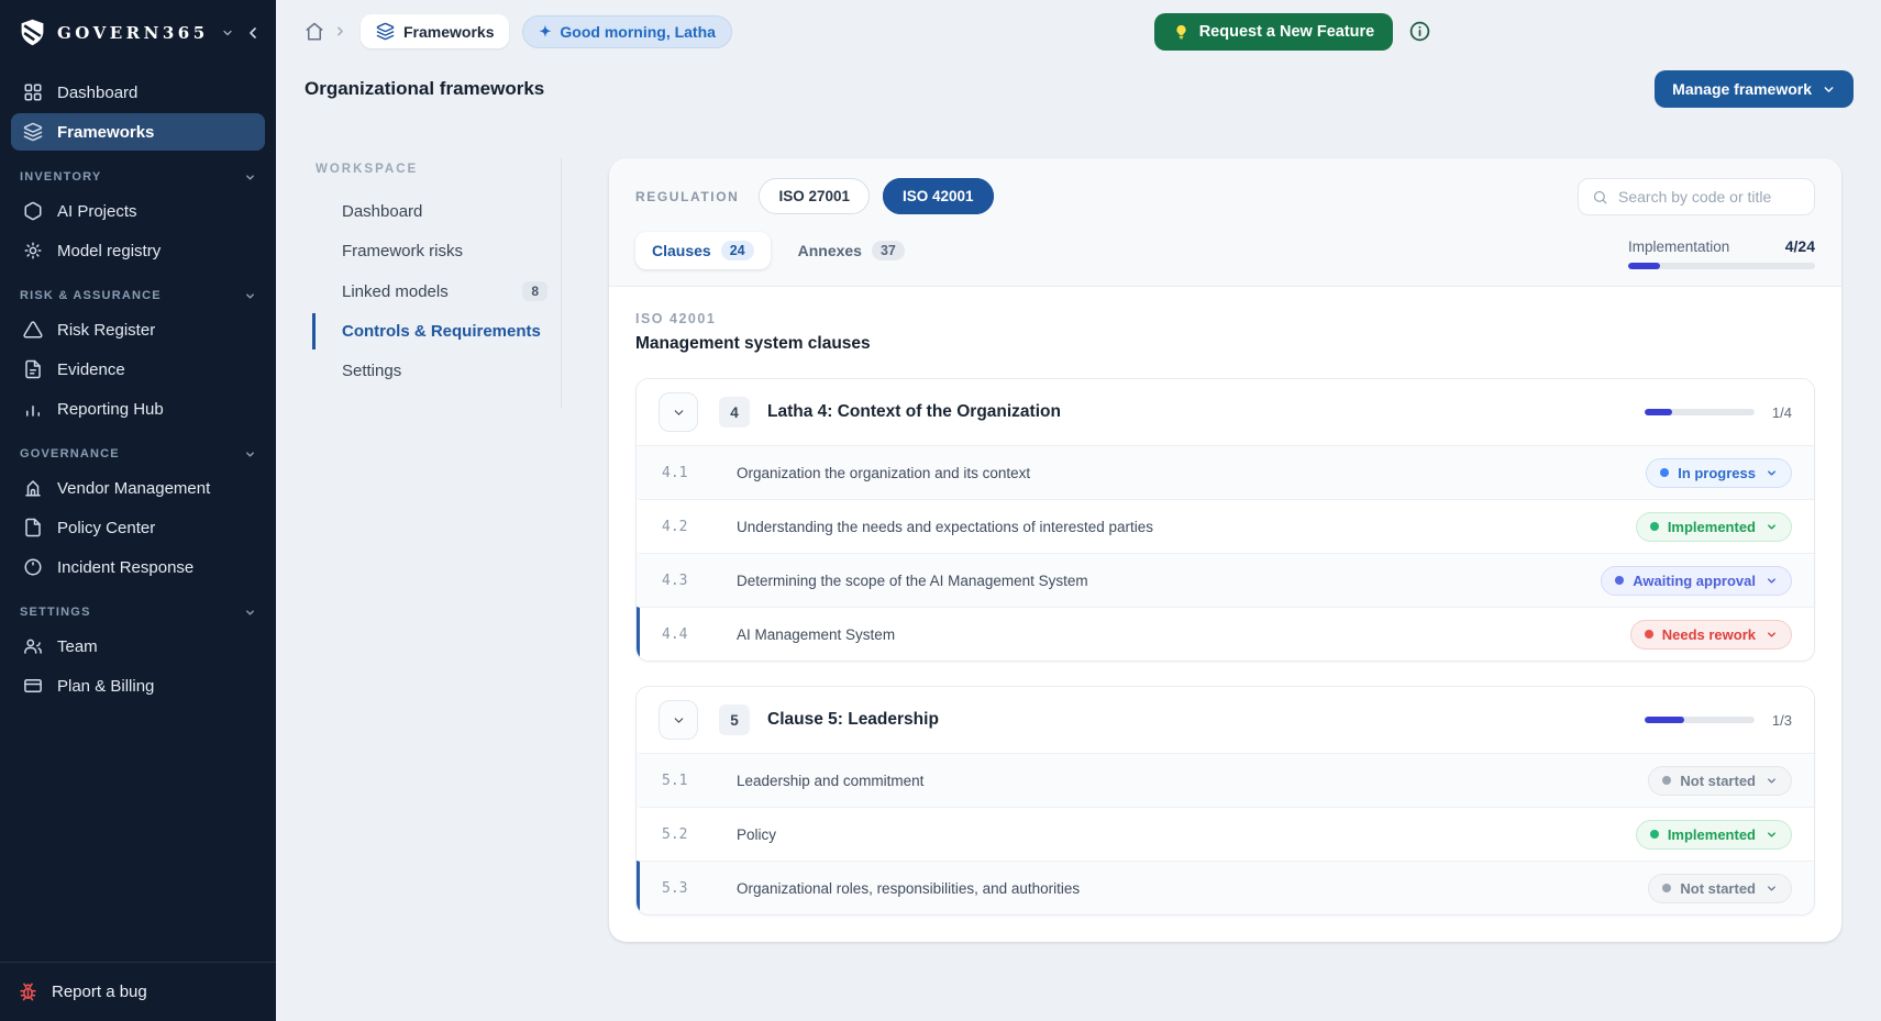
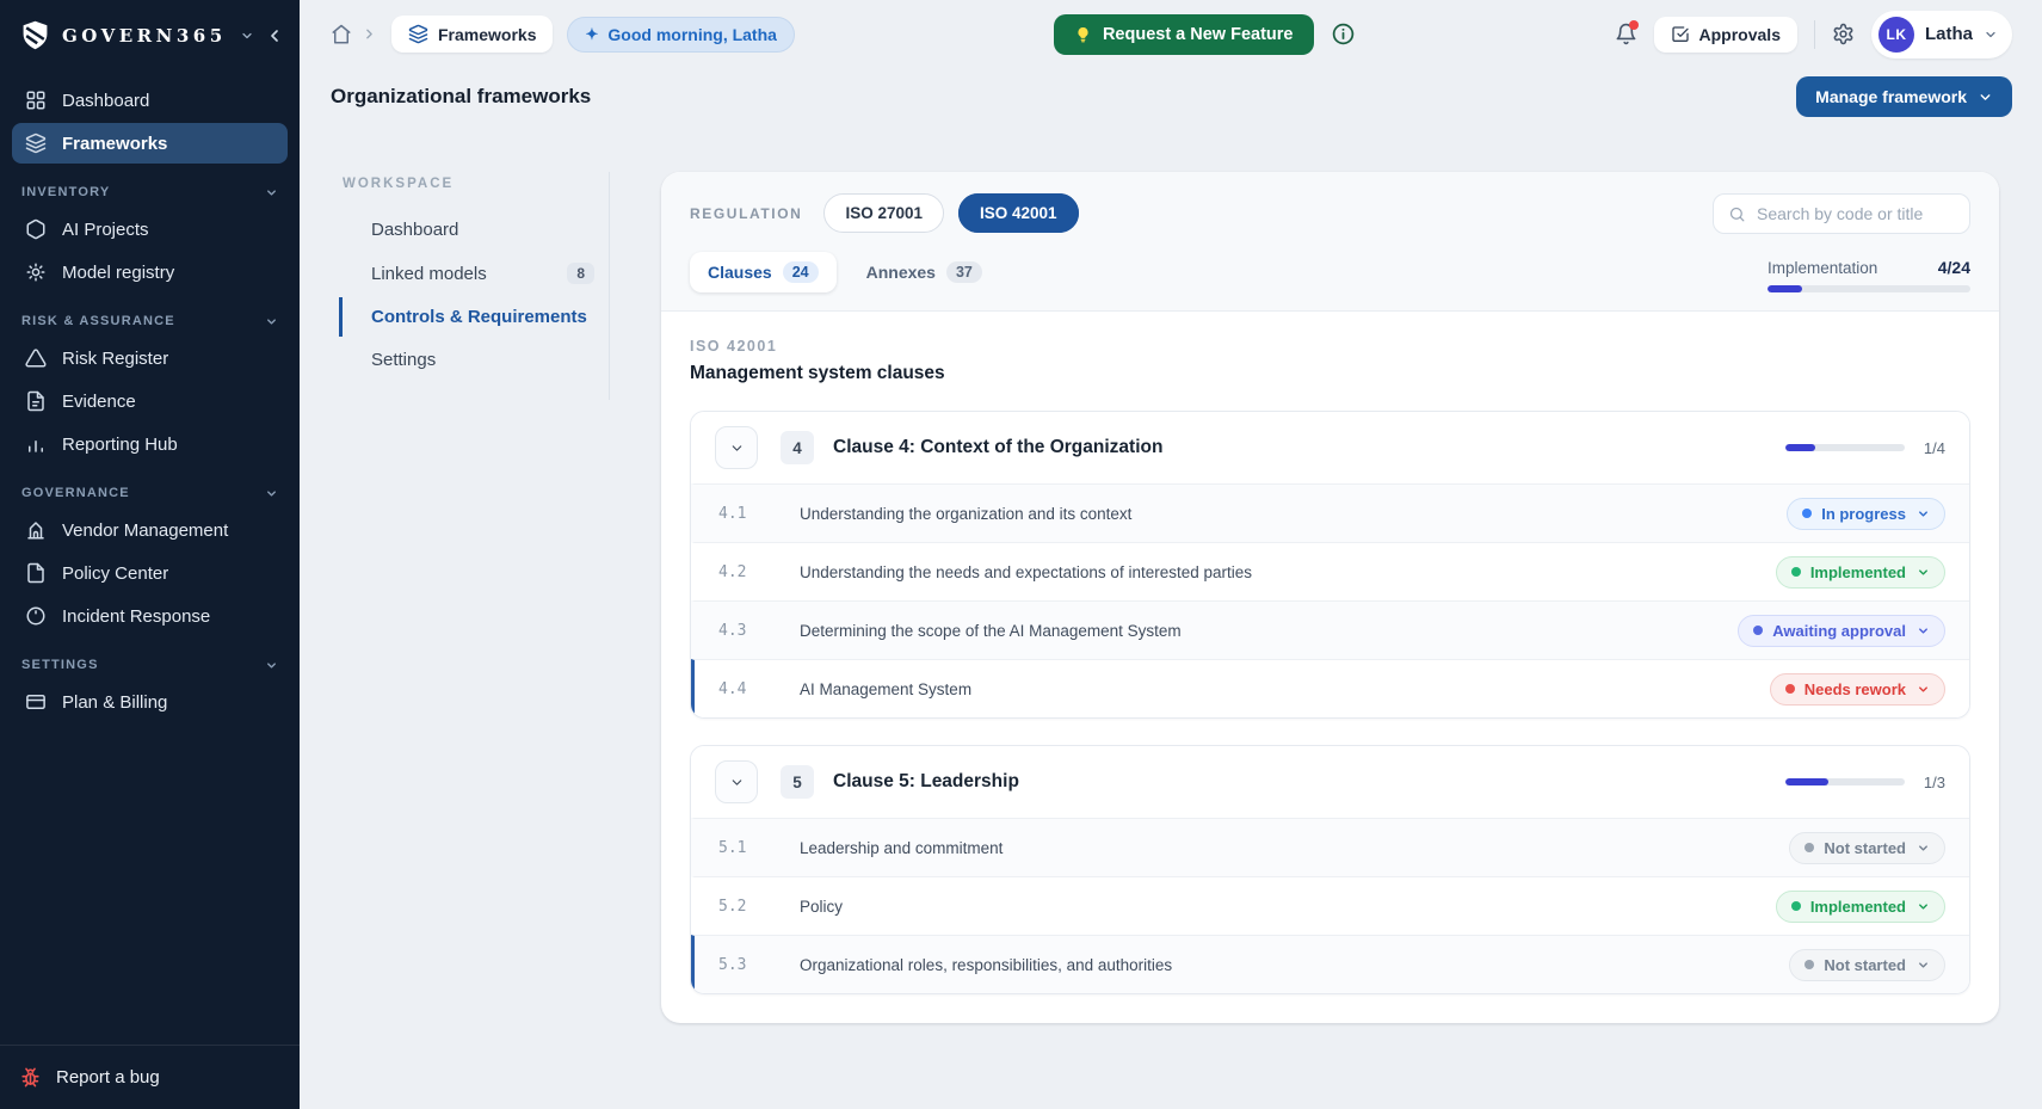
  GOVERN365
  Dashboard
  Frameworks
  INVENTORY
  AI Projects
  Model registry
  RISK & ASSURANCE
  Risk Register
  Evidence
  Reporting Hub
  GOVERNANCE
  Vendor Management
  Policy Center
  Incident Response
  SETTINGS
- Team
  Plan & Billing
  Report a bug
  Frameworks
  ✦
  Good morning, Latha
  Request a New Feature
+ Approvals
+ LK
+ Latha
  Organizational frameworks
  Manage framework
  WORKSPACE
  Dashboard
- Framework risks
  Linked models
  8
  Controls & Requirements
  Settings
  REGULATION
  ISO 27001 ISO 42001
  Search by code or title
  Clauses
  24
  Annexes
  37
  Implementation
  4/24
  ISO 42001
  Management system clauses
  4
- Latha 4: Context of the Organization
+ Clause 4: Context of the Organization
  1/4
  4.1
- Organization the organization and its context
+ Understanding the organization and its context
  In progress
  4.2
  Understanding the needs and expectations of interested parties
  Implemented
  4.3
  Determining the scope of the AI Management System
  Awaiting approval
  4.4
  AI Management System
  Needs rework
  5
  Clause 5: Leadership
  1/3
  5.1
  Leadership and commitment
  Not started
  5.2
  Policy
  Implemented
  5.3
  Organizational roles, responsibilities, and authorities
  Not started
